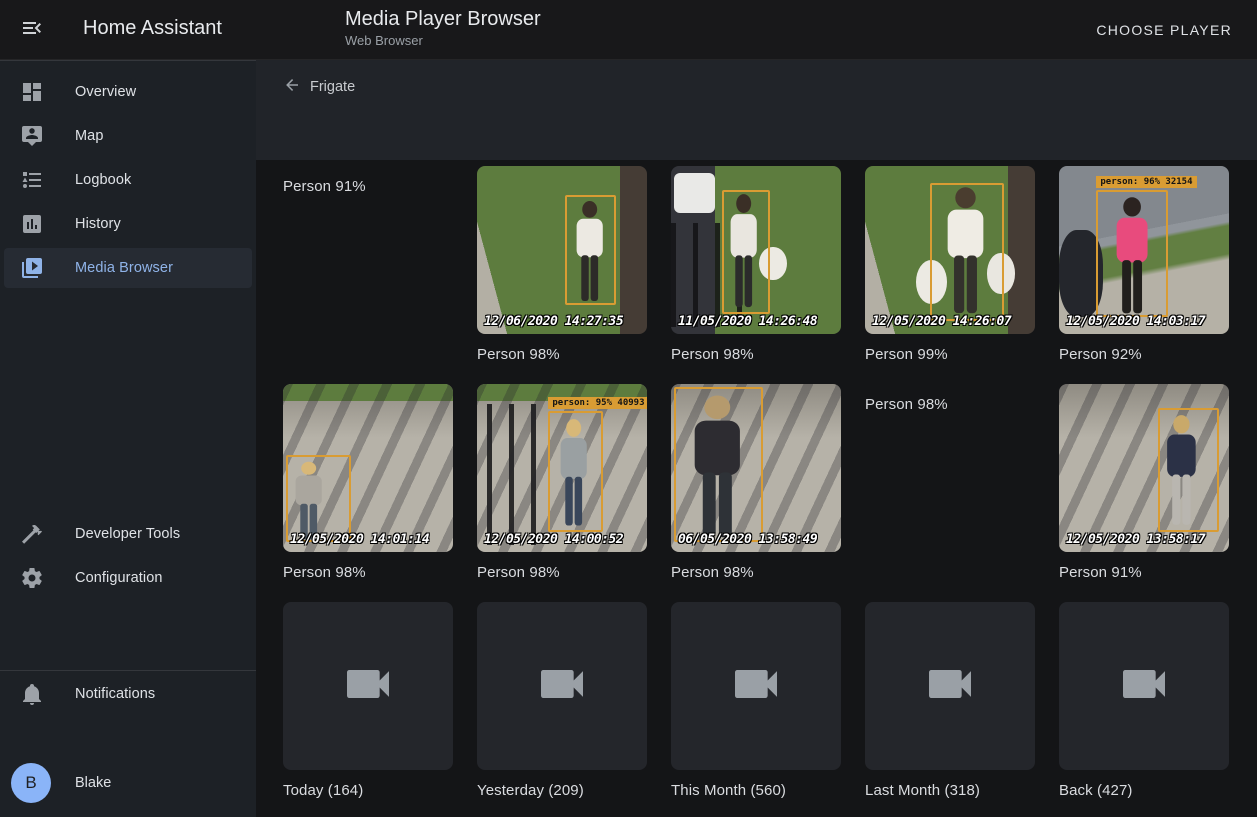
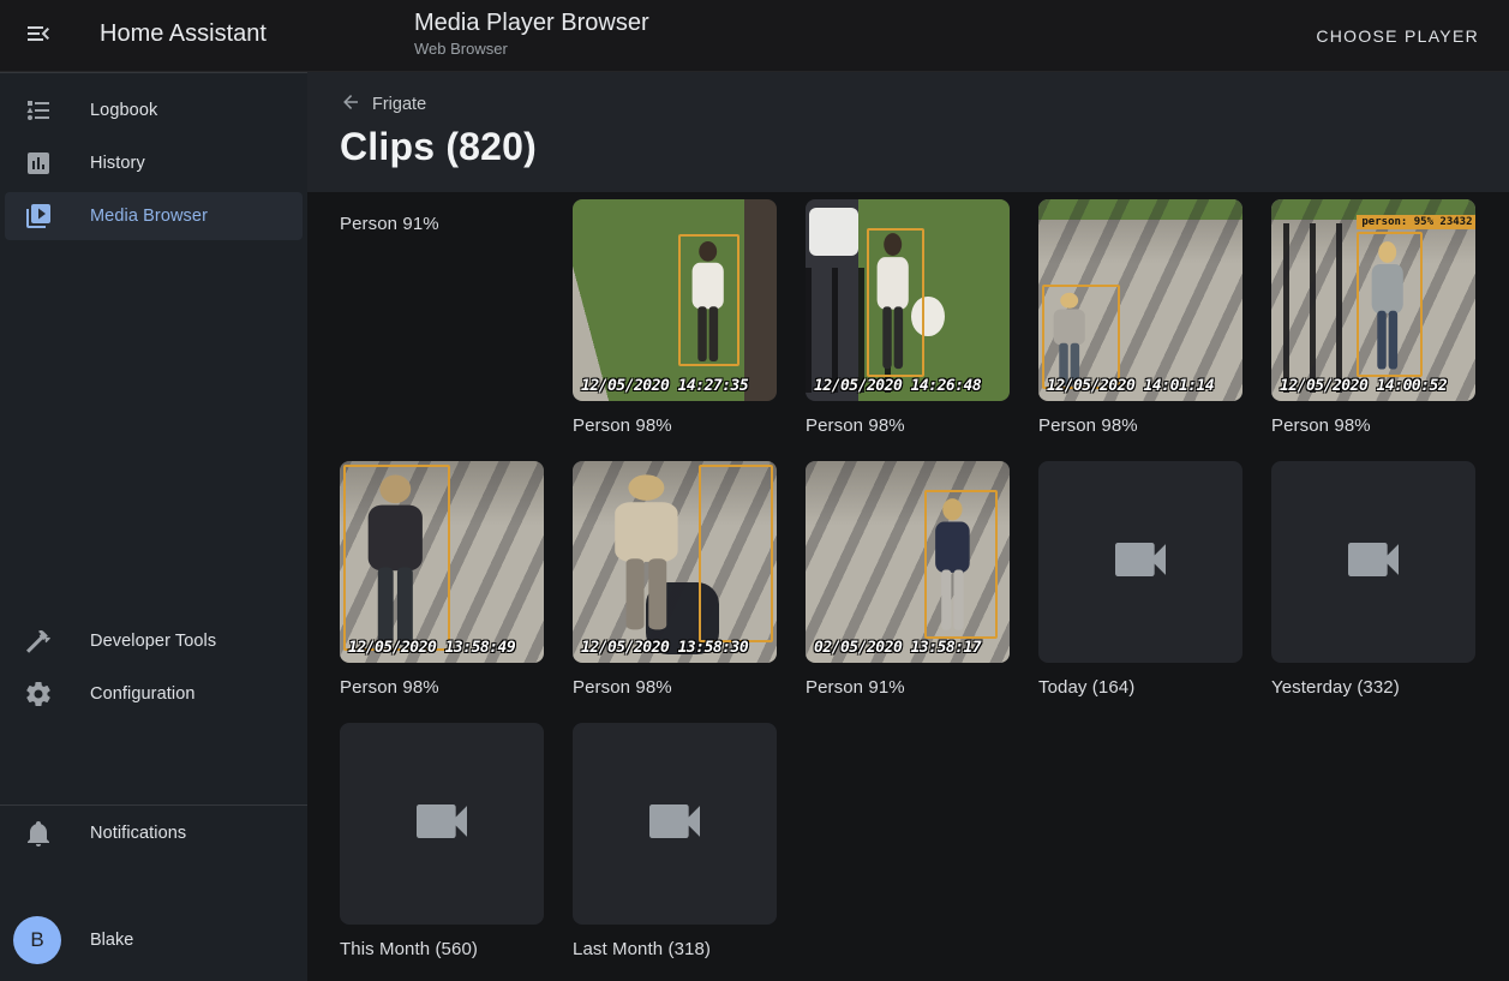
  Home Assistant
  Media Player Browser
  Web Browser
  CHOOSE PLAYER
- Overview
- Map
  Logbook
  History
  Media Browser
  Developer Tools
  Configuration
  Notifications
  B
  Blake
  Frigate
+ Clips (820)
  Person 91%
- 12/06/2020 14:27:35
+ 12/05/2020 14:27:35
  Person 98%
- 11/05/2020 14:26:48
+ 12/05/2020 14:26:48
  Person 98%
- 12/05/2020 14:26:07
- Person 99%
- person: 96% 32154
- 12/05/2020 14:03:17
- Person 92%
  12/05/2020 14:01:14
  Person 98%
- person: 95% 40993
+ person: 95% 23432
  12/05/2020 14:00:52
  Person 98%
- 06/05/2020 13:58:49
+ 12/05/2020 13:58:49
  Person 98%
+ 12/05/2020 13:58:30
  Person 98%
- 12/05/2020 13:58:17
+ 02/05/2020 13:58:17
  Person 91%
  Today (164)
- Yesterday (209)
+ Yesterday (332)
  This Month (560)
  Last Month (318)
- Back (427)
